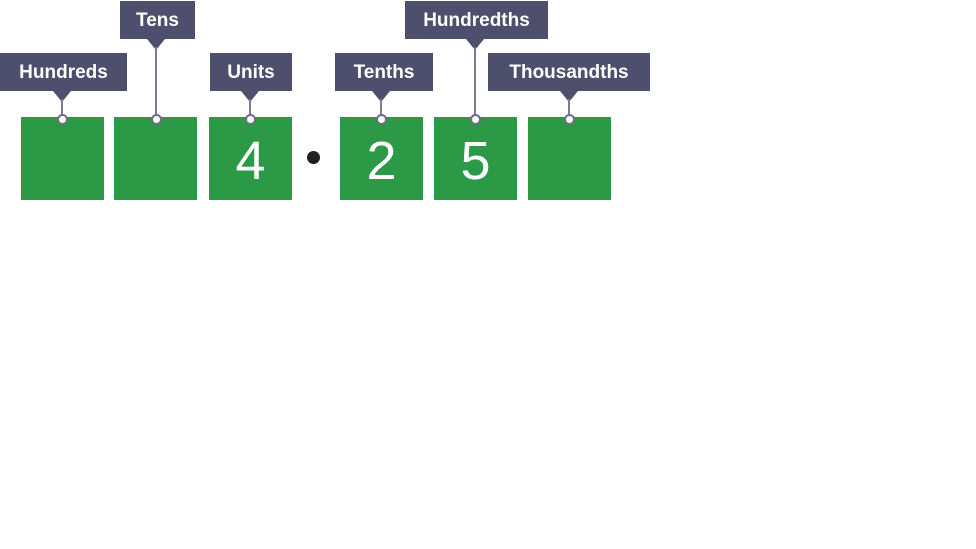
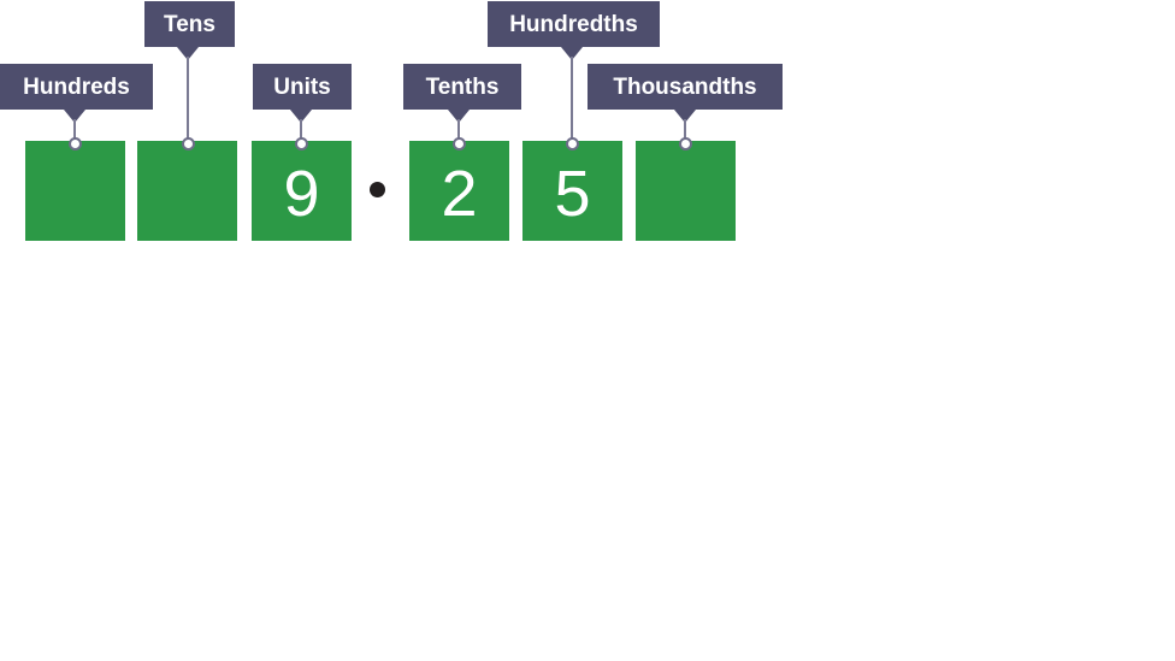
  Hundreds
  Tens
  Units
  Tenths
  Hundredths
  Thousandths
- 4
+ 9
  2
  5
